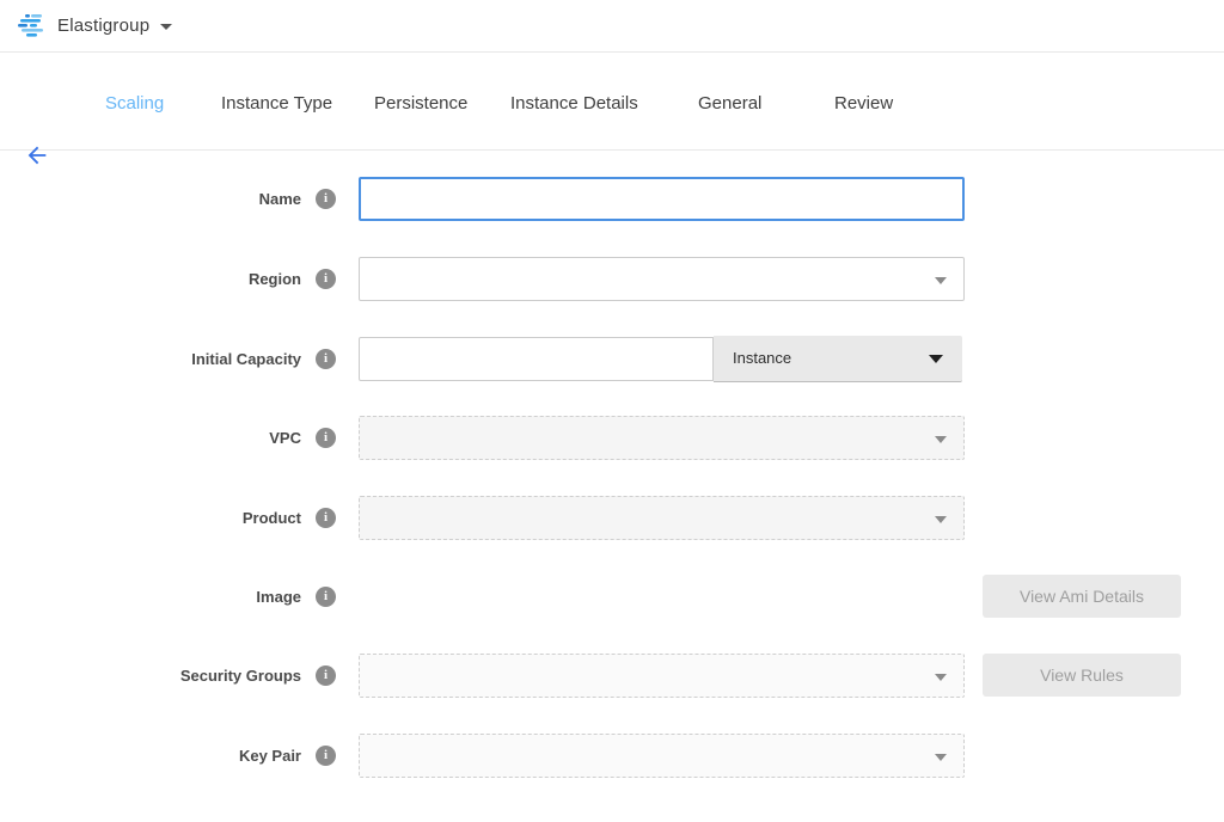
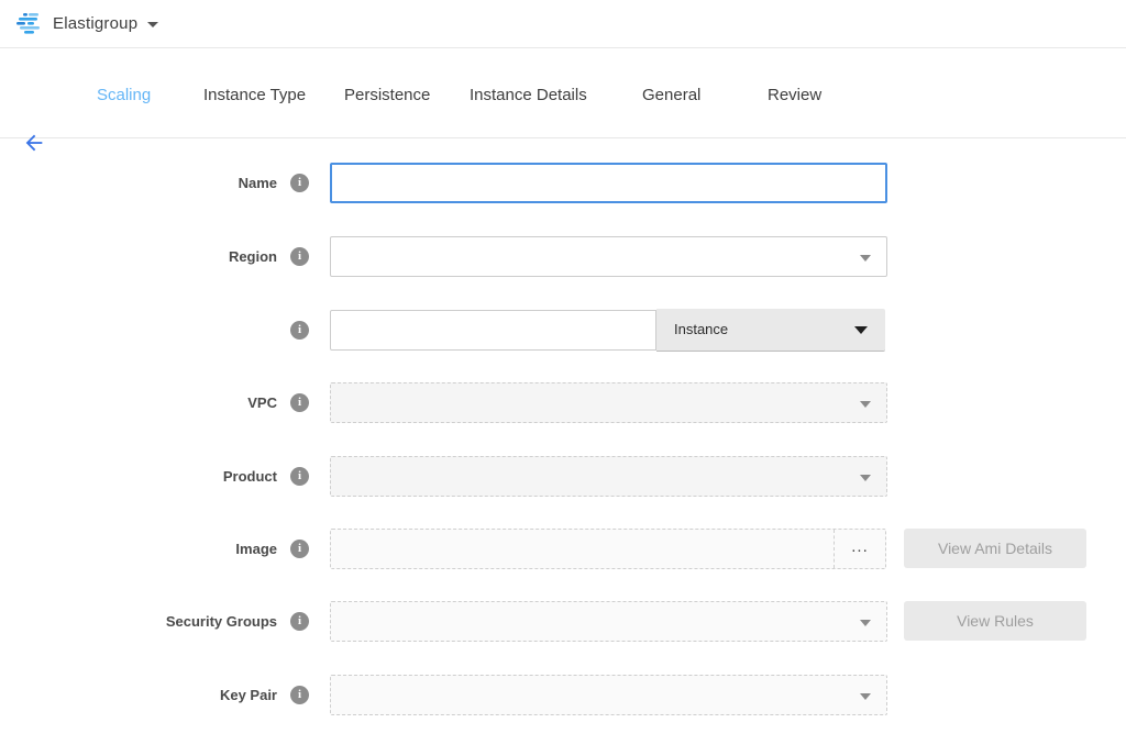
  Elastigroup
  Scaling
  Instance Type
  Persistence
  Instance Details
  General
  Review
  Name
  i
  Region
  i
- Initial Capacity
  i
  Instance
  VPC
  i
  Product
  i
  Image
  i
+ ...
  View Ami Details
  Security Groups
  i
  View Rules
  Key Pair
  i
